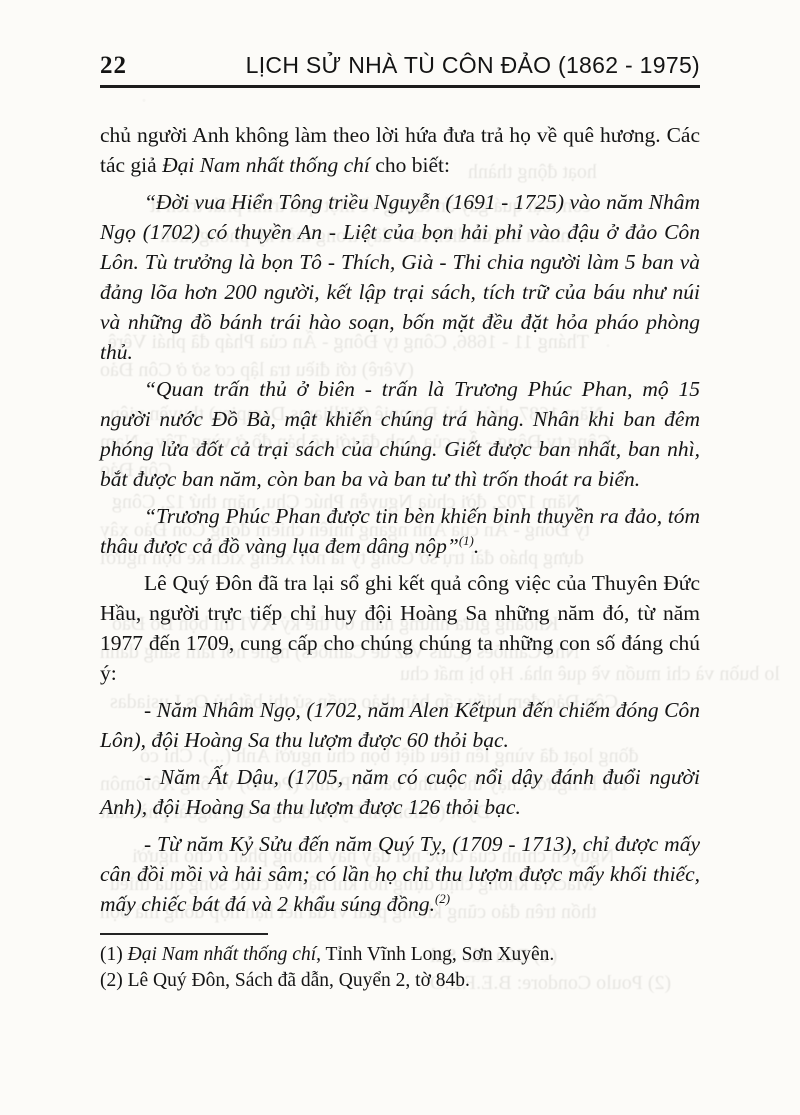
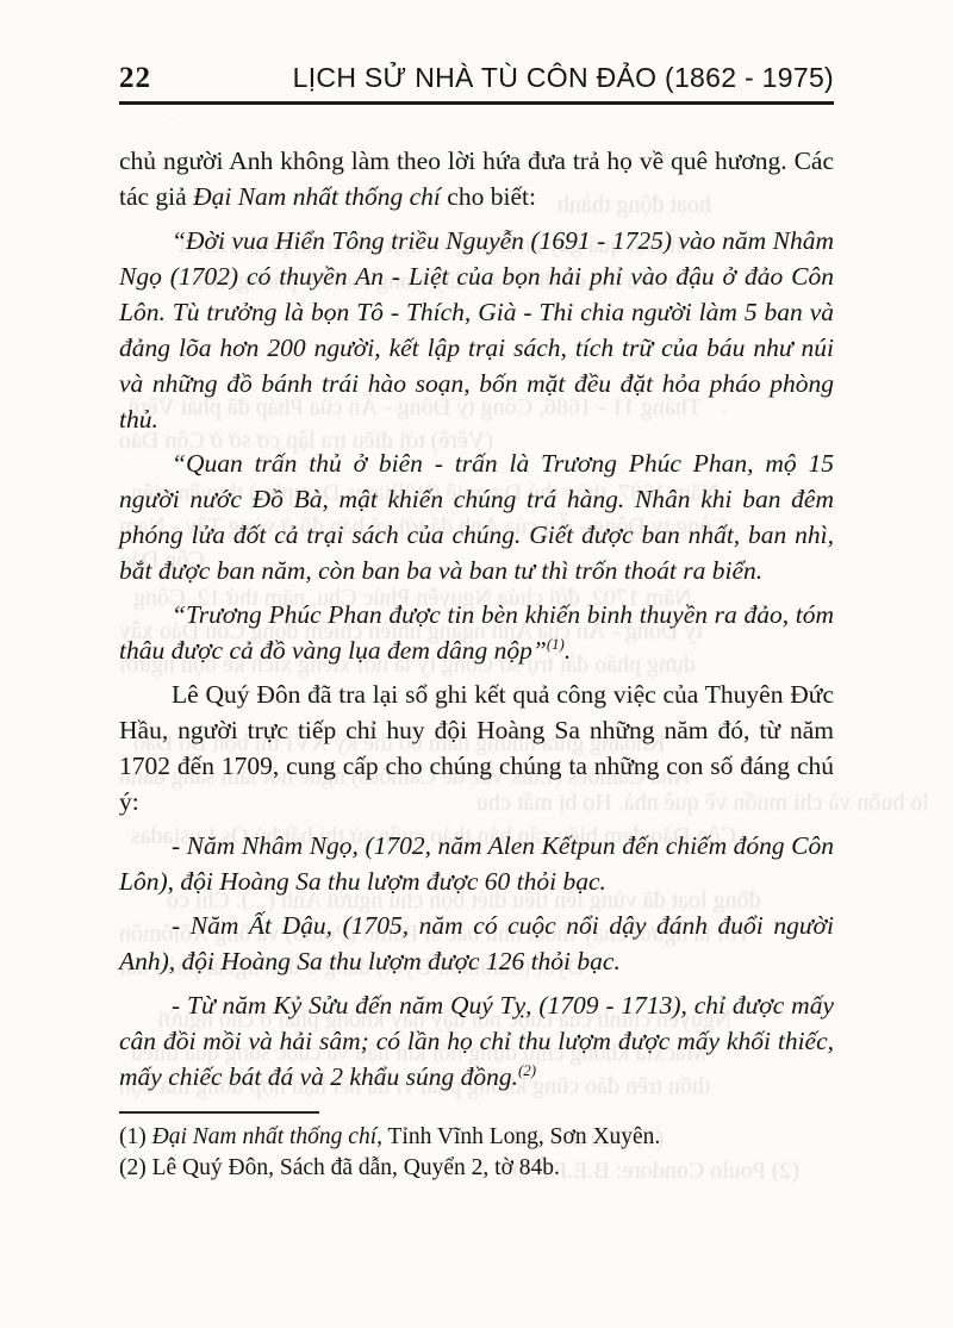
  22
  LỊCH SỬ NHÀ TÙ CÔN ĐẢO (1862 - 1975)
  chủ người Anh không làm theo lời hứa đưa trả họ về quê hương. Các tác giả Đại Nam nhất thống chí cho biết:
  “Đời vua Hiển Tông triều Nguyễn (1691 - 1725) vào năm Nhâm Ngọ (1702) có thuyền An - Liệt của bọn hải phỉ vào đậu ở đảo Côn Lôn. Tù trưởng là bọn Tô - Thích, Già - Thi chia người làm 5 ban và đảng lõa hơn 200 người, kết lập trại sách, tích trữ của báu như núi và những đồ bánh trái hào soạn, bốn mặt đều đặt hỏa pháo phòng thủ.
  “Quan trấn thủ ở biên - trấn là Trương Phúc Phan, mộ 15 người nước Đồ Bà, mật khiến chúng trá hàng. Nhân khi ban đêm phóng lửa đốt cả trại sách của chúng. Giết được ban nhất, ban nhì, bắt được ban năm, còn ban ba và ban tư thì trốn thoát ra biển.
  “Trương Phúc Phan được tin bèn khiến binh thuyền ra đảo, tóm thâu được cả đồ vàng lụa đem dâng nộp”(1).
- Lê Quý Đôn đã tra lại sổ ghi kết quả công việc của Thuyên Đức Hầu, người trực tiếp chỉ huy đội Hoàng Sa những năm đó, từ năm 1977 đến 1709, cung cấp cho chúng chúng ta những con số đáng chú ý:
+ Lê Quý Đôn đã tra lại sổ ghi kết quả công việc của Thuyên Đức Hầu, người trực tiếp chỉ huy đội Hoàng Sa những năm đó, từ năm 1702 đến 1709, cung cấp cho chúng chúng ta những con số đáng chú ý:
  - Năm Nhâm Ngọ, (1702, năm Alen Kếtpun đến chiếm đóng Côn Lôn), đội Hoàng Sa thu lượm được 60 thỏi bạc.
  - Năm Ất Dậu, (1705, năm có cuộc nổi dậy đánh đuổi người Anh), đội Hoàng Sa thu lượm được 126 thỏi bạc.
  - Từ năm Kỷ Sửu đến năm Quý Tỵ, (1709 - 1713), chỉ được mấy cân đồi mồi và hải sâm; có lần họ chỉ thu lượm được mấy khối thiếc, mấy chiếc bát đá và 2 khẩu súng đồng.(2)
  (1) Đại Nam nhất thống chí, Tỉnh Vĩnh Long, Sơn Xuyên.
  (2) Lê Quý Đôn, Sách đã dẫn, Quyển 2, tờ 84b.
